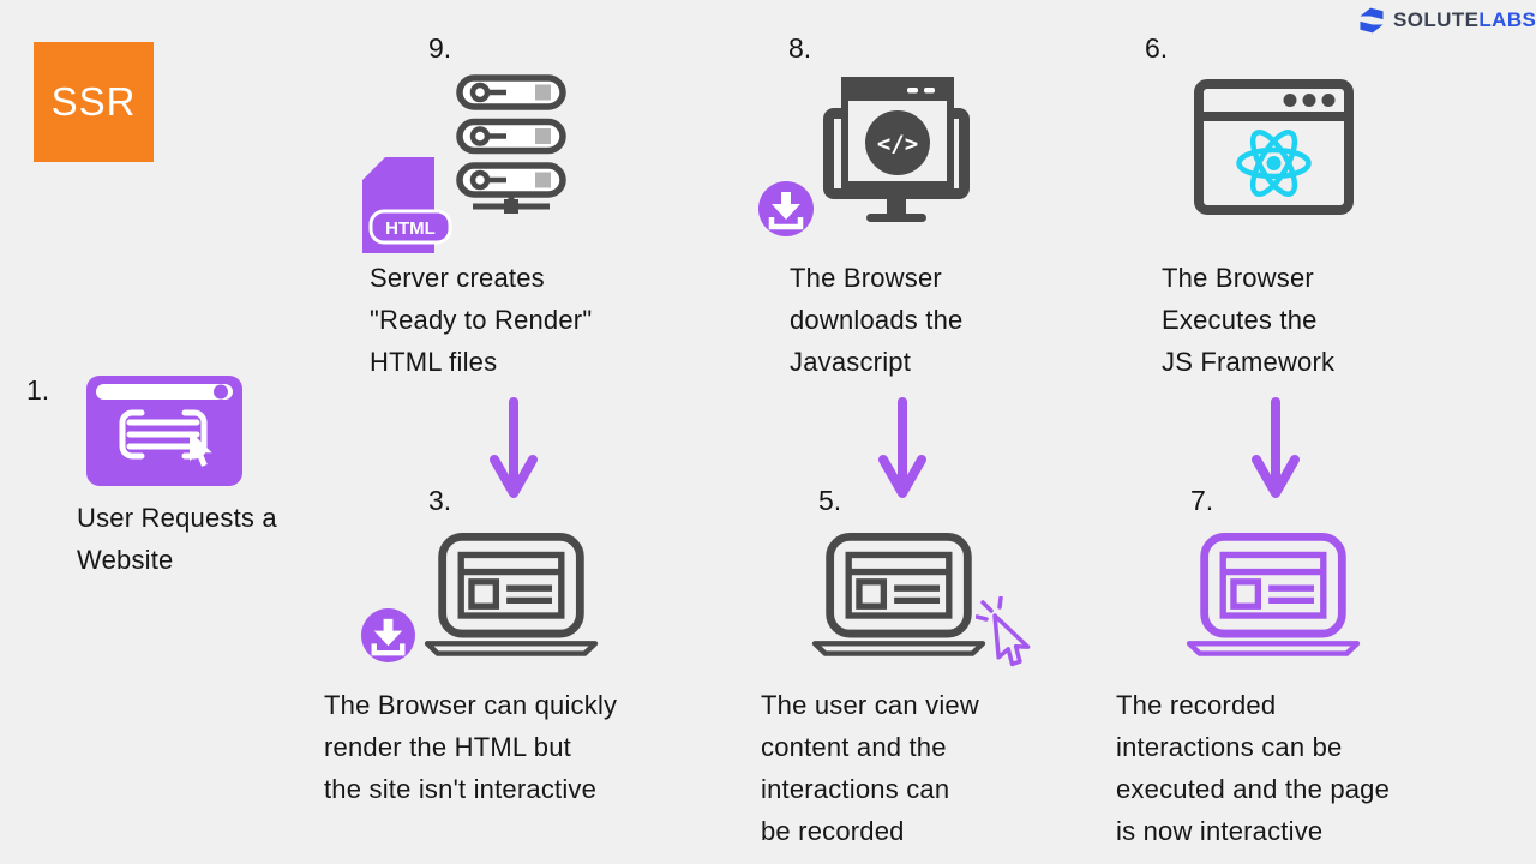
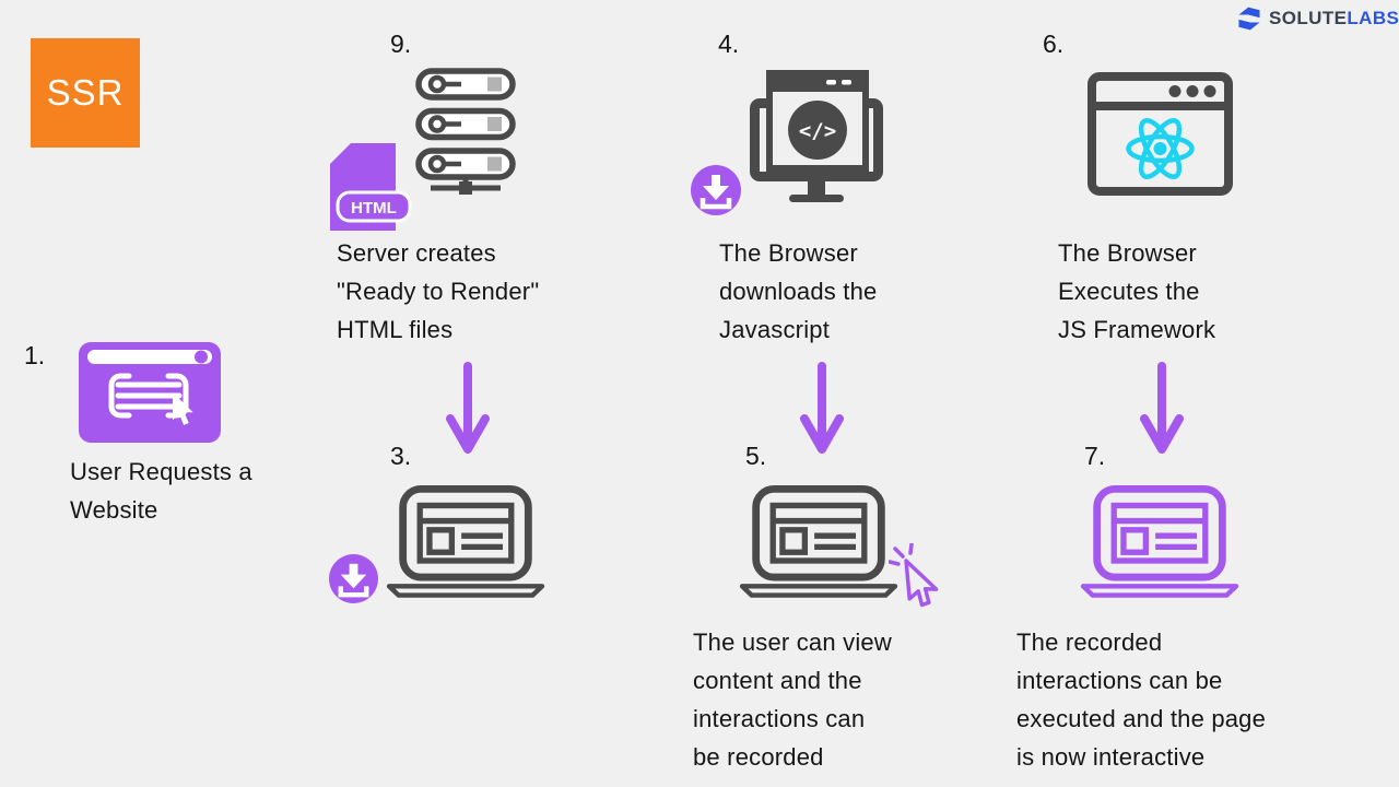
  SSR
  SOLUTELABS
  1.
  User Requests a
  Website
  9.
  HTML
  Server creates
  "Ready to Render"
  HTML files
  3.
- The Browser can quickly
- render the HTML but
- the site isn't interactive
- 8.
+ 4.
  </>
  The Browser
  downloads the
  Javascript
  5.
  The user can view
  content and the
  interactions can
  be recorded
  6.
  The Browser
  Executes the
  JS Framework
  7.
  The recorded
  interactions can be
  executed and the page
  is now interactive
